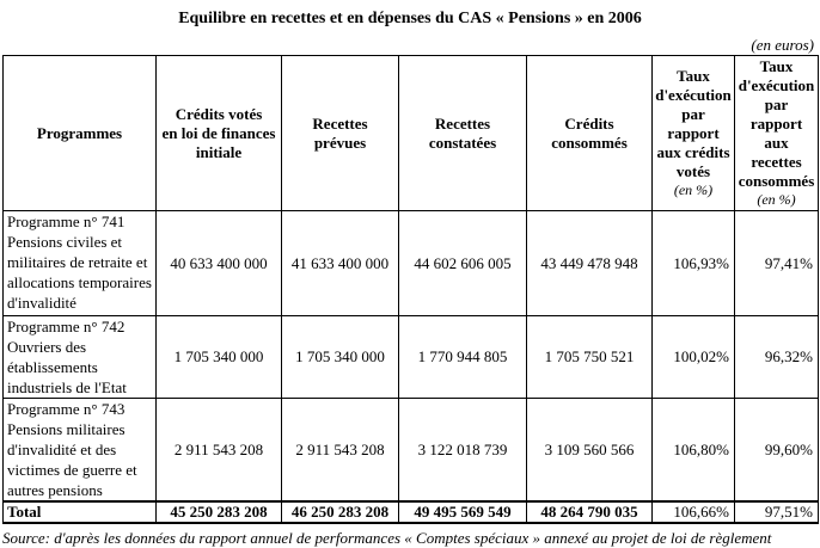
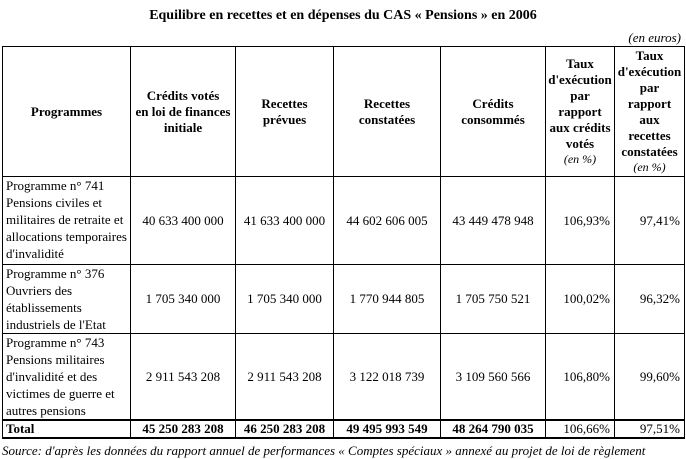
  Equilibre en recettes et en dépenses du CAS « Pensions » en 2006
  (en euros)
- Programmes	Crédits votés en loi de finances initiale	Recettes prévues	Recettes constatées	Crédits consommés	Taux d'exécution par rapport aux crédits votés (en %)	Taux d'exécution par rapport aux recettes consommés (en %)
+ Programmes	Crédits votés en loi de finances initiale	Recettes prévues	Recettes constatées	Crédits consommés	Taux d'exécution par rapport aux crédits votés (en %)	Taux d'exécution par rapport aux recettes constatées (en %)
  Programme n° 741 Pensions civiles et militaires de retraite et allocations temporaires d'invalidité	40 633 400 000	41 633 400 000	44 602 606 005	43 449 478 948	106,93%	97,41%
- Programme n° 742 Ouvriers des établissements industriels de l'Etat	1 705 340 000	1 705 340 000	1 770 944 805	1 705 750 521	100,02%	96,32%
+ Programme n° 376 Ouvriers des établissements industriels de l'Etat	1 705 340 000	1 705 340 000	1 770 944 805	1 705 750 521	100,02%	96,32%
  Programme n° 743 Pensions militaires d'invalidité et des victimes de guerre et autres pensions	2 911 543 208	2 911 543 208	3 122 018 739	3 109 560 566	106,80%	99,60%
- Total	45 250 283 208	46 250 283 208	49 495 569 549	48 264 790 035	106,66%	97,51%
+ Total	45 250 283 208	46 250 283 208	49 495 993 549	48 264 790 035	106,66%	97,51%
  Source: d'après les données du rapport annuel de performances « Comptes spéciaux » annexé au projet de loi de règlement
